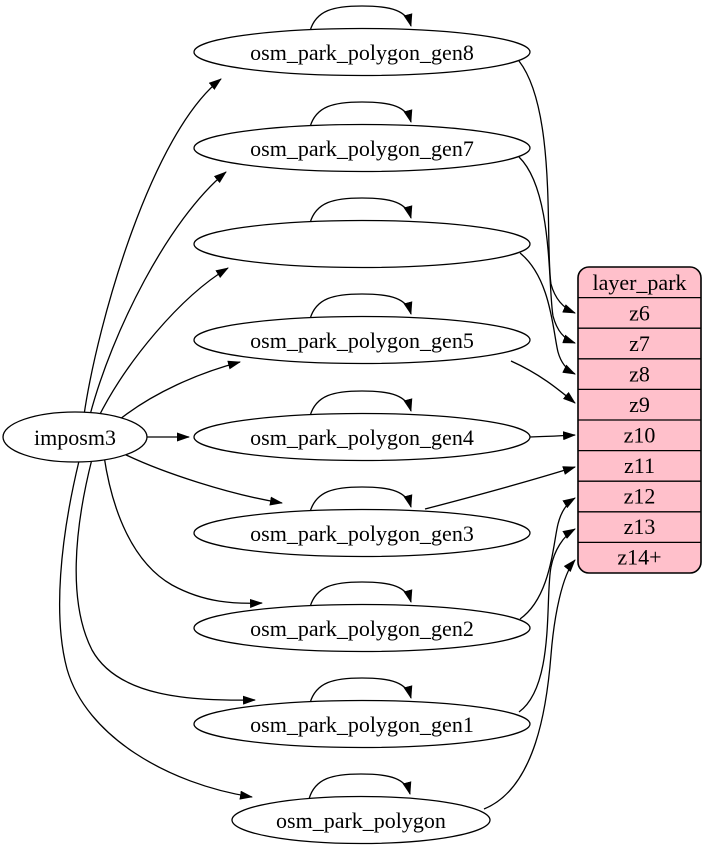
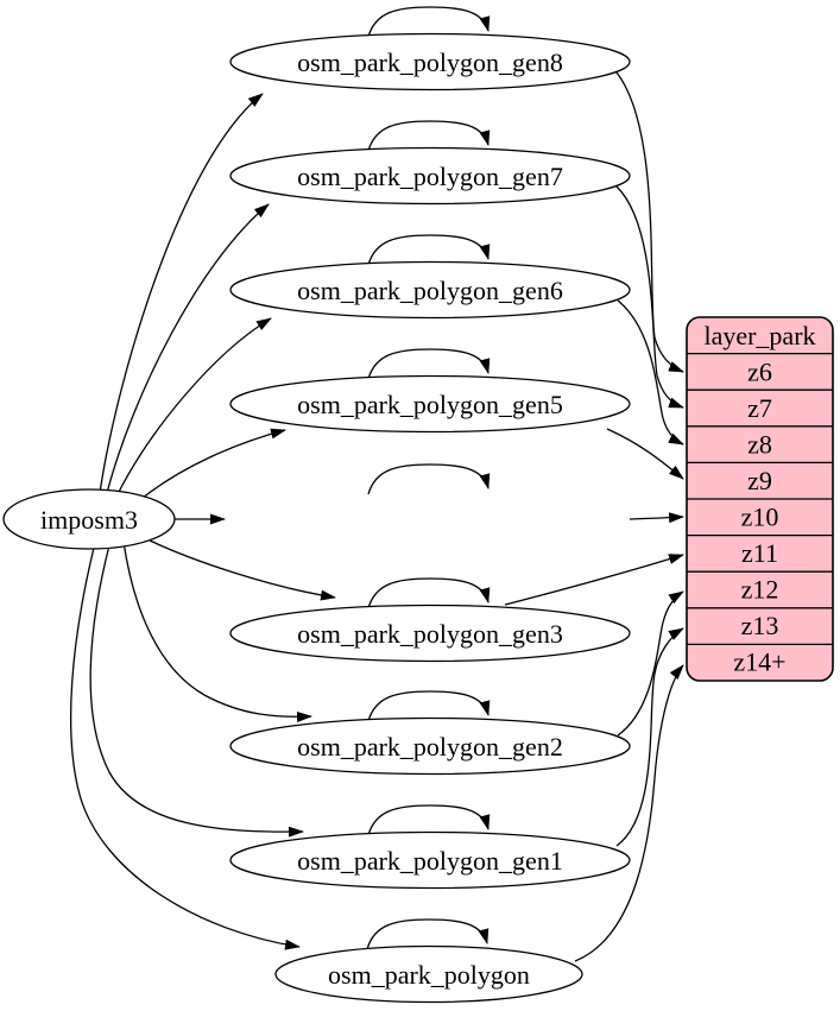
  imposm3
  osm_park_polygon_gen8
  osm_park_polygon_gen7
+ osm_park_polygon_gen6
  osm_park_polygon_gen5
- osm_park_polygon_gen4
  osm_park_polygon_gen3
  osm_park_polygon_gen2
  osm_park_polygon_gen1
  osm_park_polygon
  layer_park
  z6
  z7
  z8
  z9
  z10
  z11
  z12
  z13
  z14+
